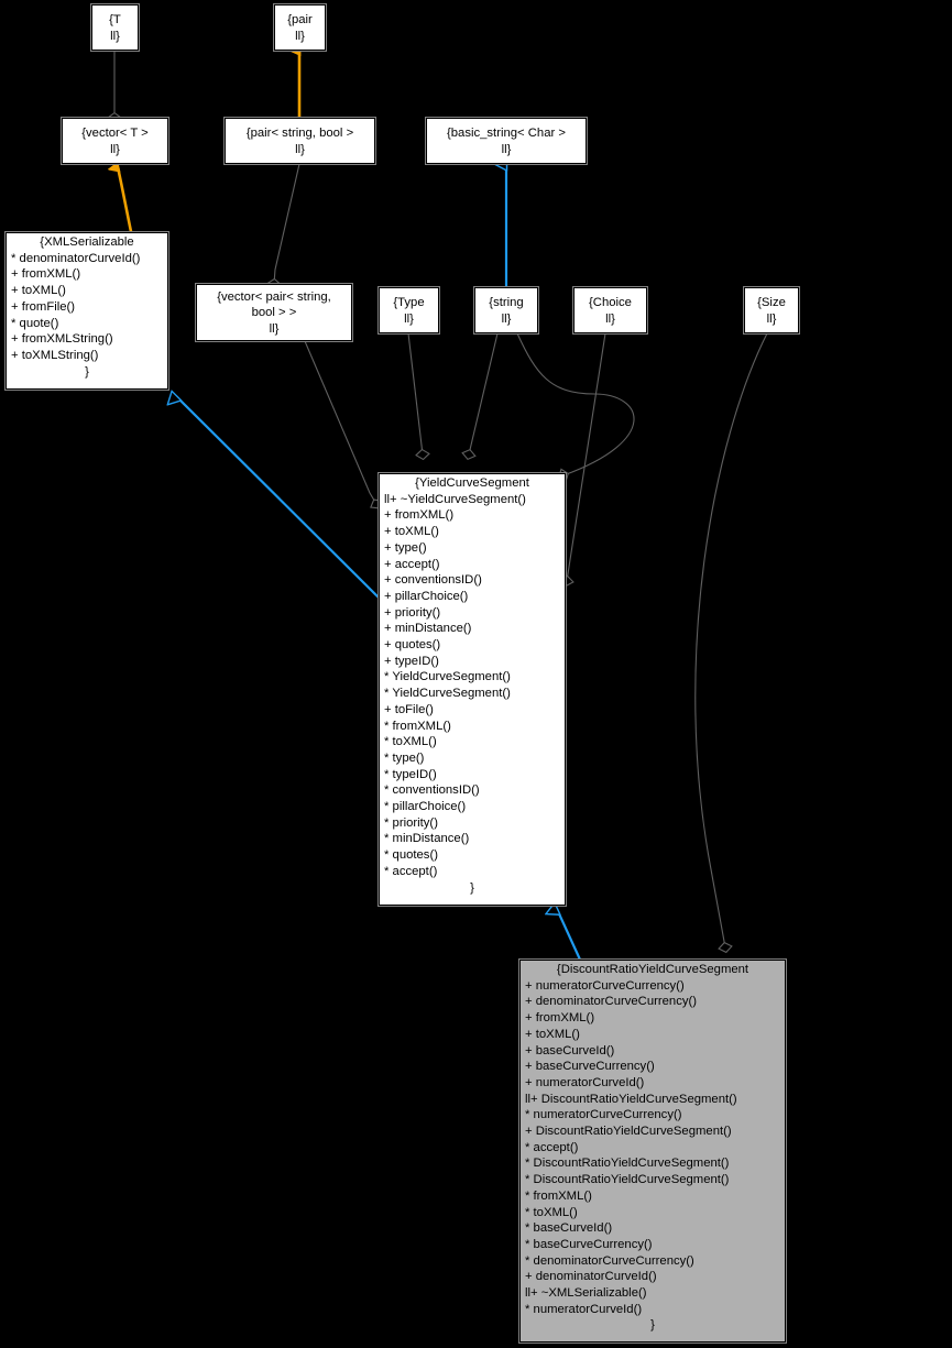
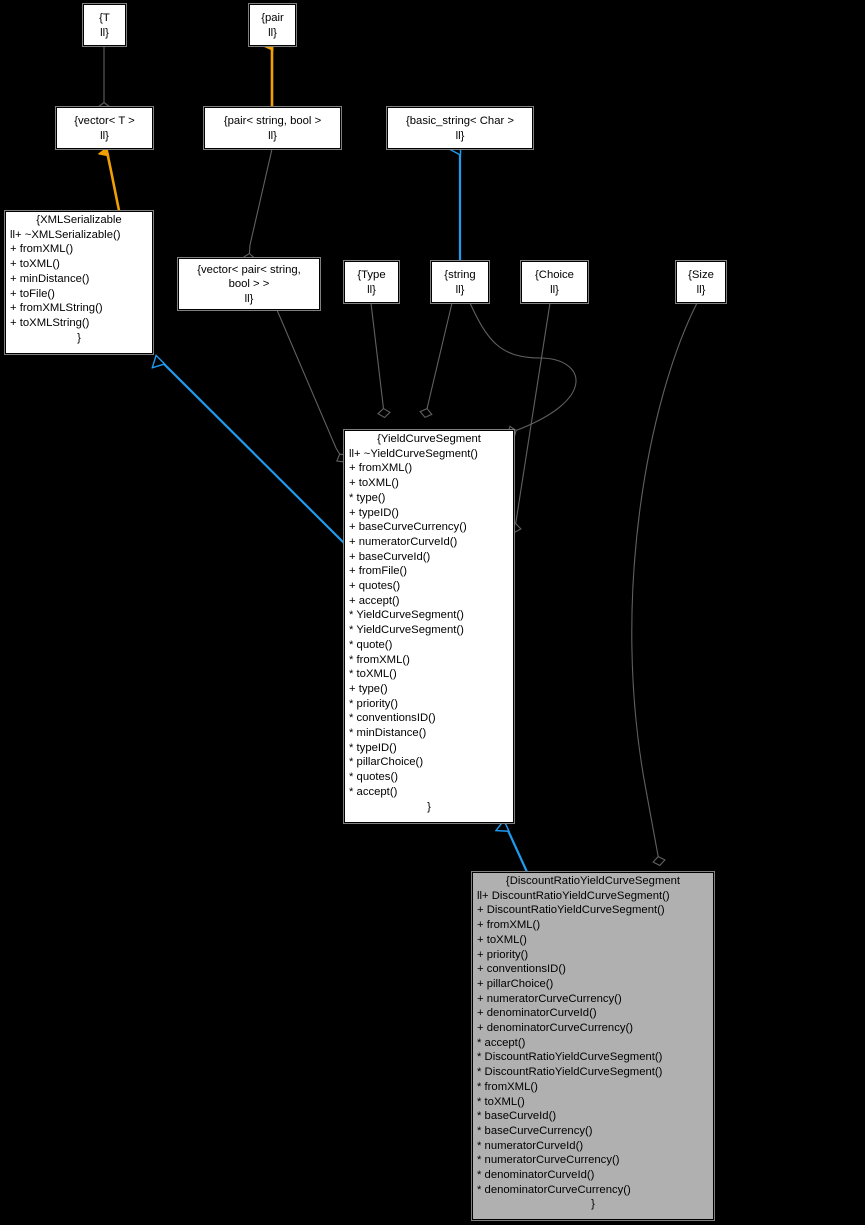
  {T
  ll}
  {pair
  ll}
  {vector< T >
  ll}
  {pair< string, bool >
  ll}
  {basic_string< Char >
  ll}
  {XMLSerializable
- * denominatorCurveId()
+ ll+ ~XMLSerializable()
  + fromXML()
  + toXML()
- + fromFile()
+ + minDistance()
- * quote()
+ + toFile()
  + fromXMLString()
  + toXMLString()
  }
  {vector< pair< string,
  bool > >
  ll}
  {Type
  ll}
  {string
  ll}
  {Choice
  ll}
  {Size
  ll}
  {YieldCurveSegment
  ll+ ~YieldCurveSegment()
  + fromXML()
  + toXML()
- + type()
+ * type()
- + accept()
+ + typeID()
- + conventionsID()
+ + baseCurveCurrency()
- + pillarChoice()
+ + numeratorCurveId()
- + priority()
+ + baseCurveId()
- + minDistance()
+ + fromFile()
  + quotes()
- + typeID()
+ + accept()
  * YieldCurveSegment()
  * YieldCurveSegment()
- + toFile()
+ * quote()
  * fromXML()
  * toXML()
- * type()
+ + type()
- * typeID()
+ * priority()
  * conventionsID()
- * pillarChoice()
+ * minDistance()
- * priority()
+ * typeID()
- * minDistance()
+ * pillarChoice()
  * quotes()
  * accept()
  }
  {DiscountRatioYieldCurveSegment
- + numeratorCurveCurrency()
+ ll+ DiscountRatioYieldCurveSegment()
- + denominatorCurveCurrency()
+ + DiscountRatioYieldCurveSegment()
  + fromXML()
  + toXML()
- + baseCurveId()
+ + priority()
- + baseCurveCurrency()
+ + conventionsID()
- + numeratorCurveId()
+ + pillarChoice()
- ll+ DiscountRatioYieldCurveSegment()
+ + numeratorCurveCurrency()
- * numeratorCurveCurrency()
+ + denominatorCurveId()
- + DiscountRatioYieldCurveSegment()
+ + denominatorCurveCurrency()
  * accept()
  * DiscountRatioYieldCurveSegment()
  * DiscountRatioYieldCurveSegment()
  * fromXML()
  * toXML()
  * baseCurveId()
  * baseCurveCurrency()
- * denominatorCurveCurrency()
+ * numeratorCurveId()
- + denominatorCurveId()
+ * numeratorCurveCurrency()
- ll+ ~XMLSerializable()
+ * denominatorCurveId()
- * numeratorCurveId()
+ * denominatorCurveCurrency()
  }
